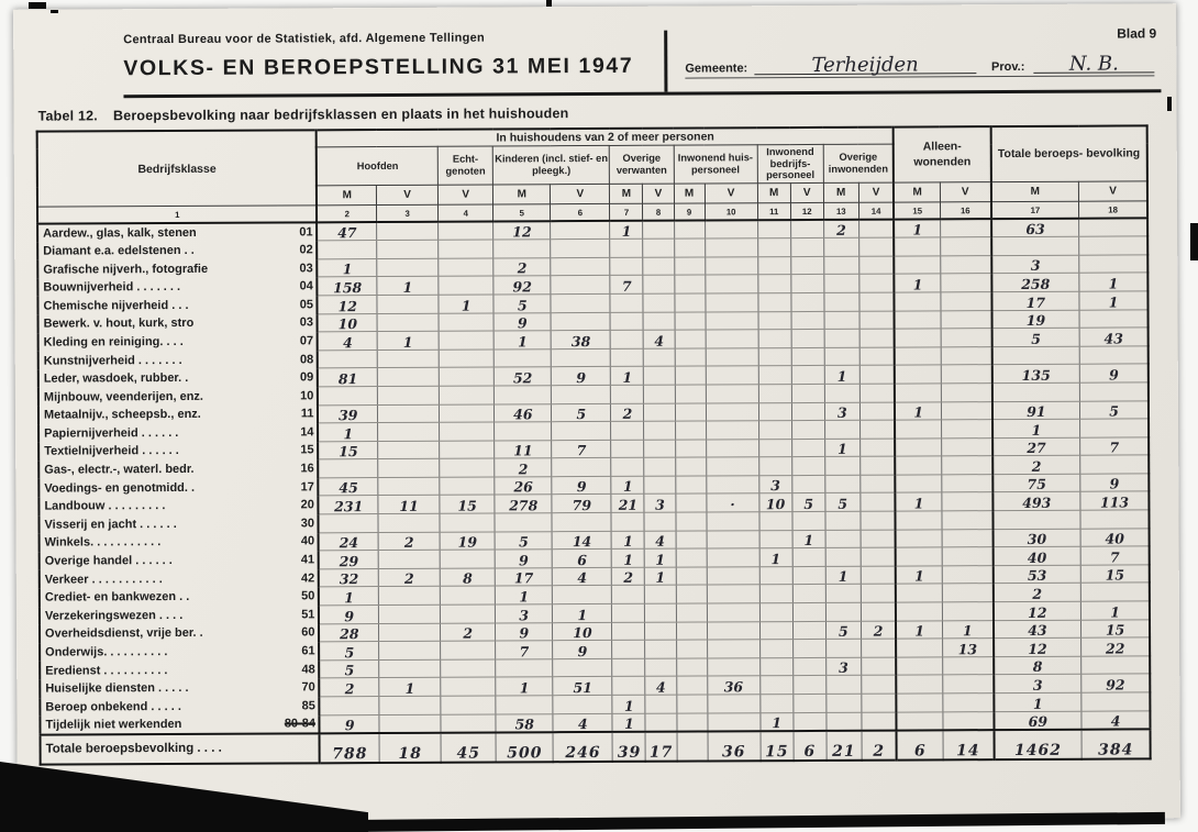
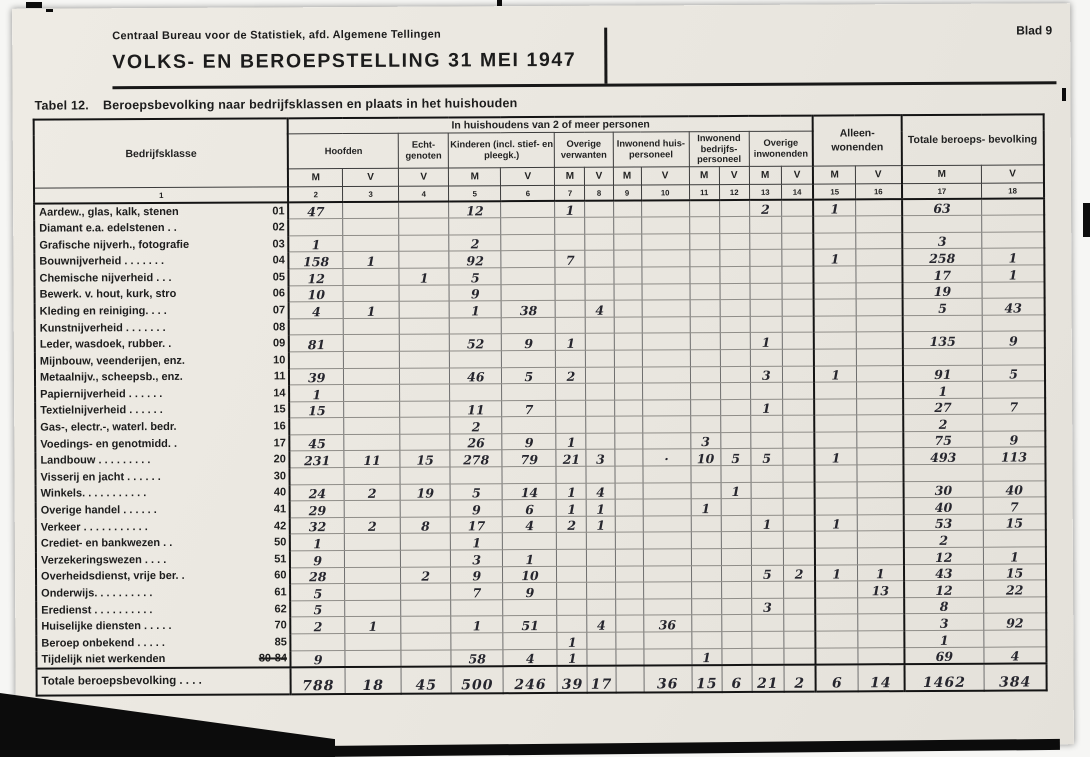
  Centraal Bureau voor de Statistiek, afd. Algemene Tellingen
  VOLKS- EN BEROEPSTELLING 31 MEI 1947
  Blad 9
- Gemeente:
- Terheijden
- Prov.:
- N. B.
  Tabel 12. Beroepsbevolking naar bedrijfsklassen en plaats in het huishouden
  Bedrijfsklasse	In huishoudens van 2 of meer personen	Alleen- wonenden	Totale beroeps- bevolking
  Hoofden	Echt- genoten	Kinderen (incl. stief- en pleegk.)	Overige verwanten	Inwonend huis- personeel	Inwonend bedrijfs- personeel	Overige inwonenden
  M	V	V	M	V	M	V	M	V	M	V	M	V	M	V	M	V
  1	2	3	4	5	6	7	8	9	10	11	12	13	14	15	16	17	18
  Aardew., glas, kalk, stenen 01	47			12		1						2		1		63
  Diamant e.a. edelstenen . . 02
  Grafische nijverh., fotografie 03	1			2												3
  Bouwnijverheid . . . . . . . 04	158	1		92		7								1		258	1
  Chemische nijverheid . . . 05	12		1	5												17	1
- Bewerk. v. hout, kurk, stro 03	10			9												19
+ Bewerk. v. hout, kurk, stro 06	10			9												19
  Kleding en reiniging. . . . 07	4	1		1	38		4									5	43
  Kunstnijverheid . . . . . . . 08
  Leder, wasdoek, rubber. . 09	81			52	9	1						1				135	9
  Mijnbouw, veenderijen, enz. 10
  Metaalnijv., scheepsb., enz. 11	39			46	5	2						3		1		91	5
  Papiernijverheid . . . . . . 14	1															1
  Textielnijverheid . . . . . . 15	15			11	7							1				27	7
  Gas-, electr.-, waterl. bedr. 16				2												2
  Voedings- en genotmidd. . 17	45			26	9	1				3						75	9
  Landbouw . . . . . . . . . 20	231	11	15	278	79	21	3		·	10	5	5		1		493	113
  Visserij en jacht . . . . . . 30
  Winkels. . . . . . . . . . . 40	24	2	19	5	14	1	4				1					30	40
  Overige handel . . . . . . 41	29			9	6	1	1			1						40	7
  Verkeer . . . . . . . . . . . 42	32	2	8	17	4	2	1					1		1		53	15
  Crediet- en bankwezen . . 50	1			1												2
  Verzekeringswezen . . . . 51	9			3	1											12	1
  Overheidsdienst, vrije ber. . 60	28		2	9	10							5	2	1	1	43	15
  Onderwijs. . . . . . . . . . 61	5			7	9										13	12	22
- Eredienst . . . . . . . . . . 48	5											3				8
+ Eredienst . . . . . . . . . . 62	5											3				8
  Huiselijke diensten . . . . . 70	2	1		1	51		4		36							3	92
  Beroep onbekend . . . . . 85						1										1
  Tijdelijk niet werkenden 80-84	9			58	4	1				1						69	4
  Totale beroepsbevolking . . . .	788	18	45	500	246	39	17		36	15	6	21	2	6	14	1462	384
